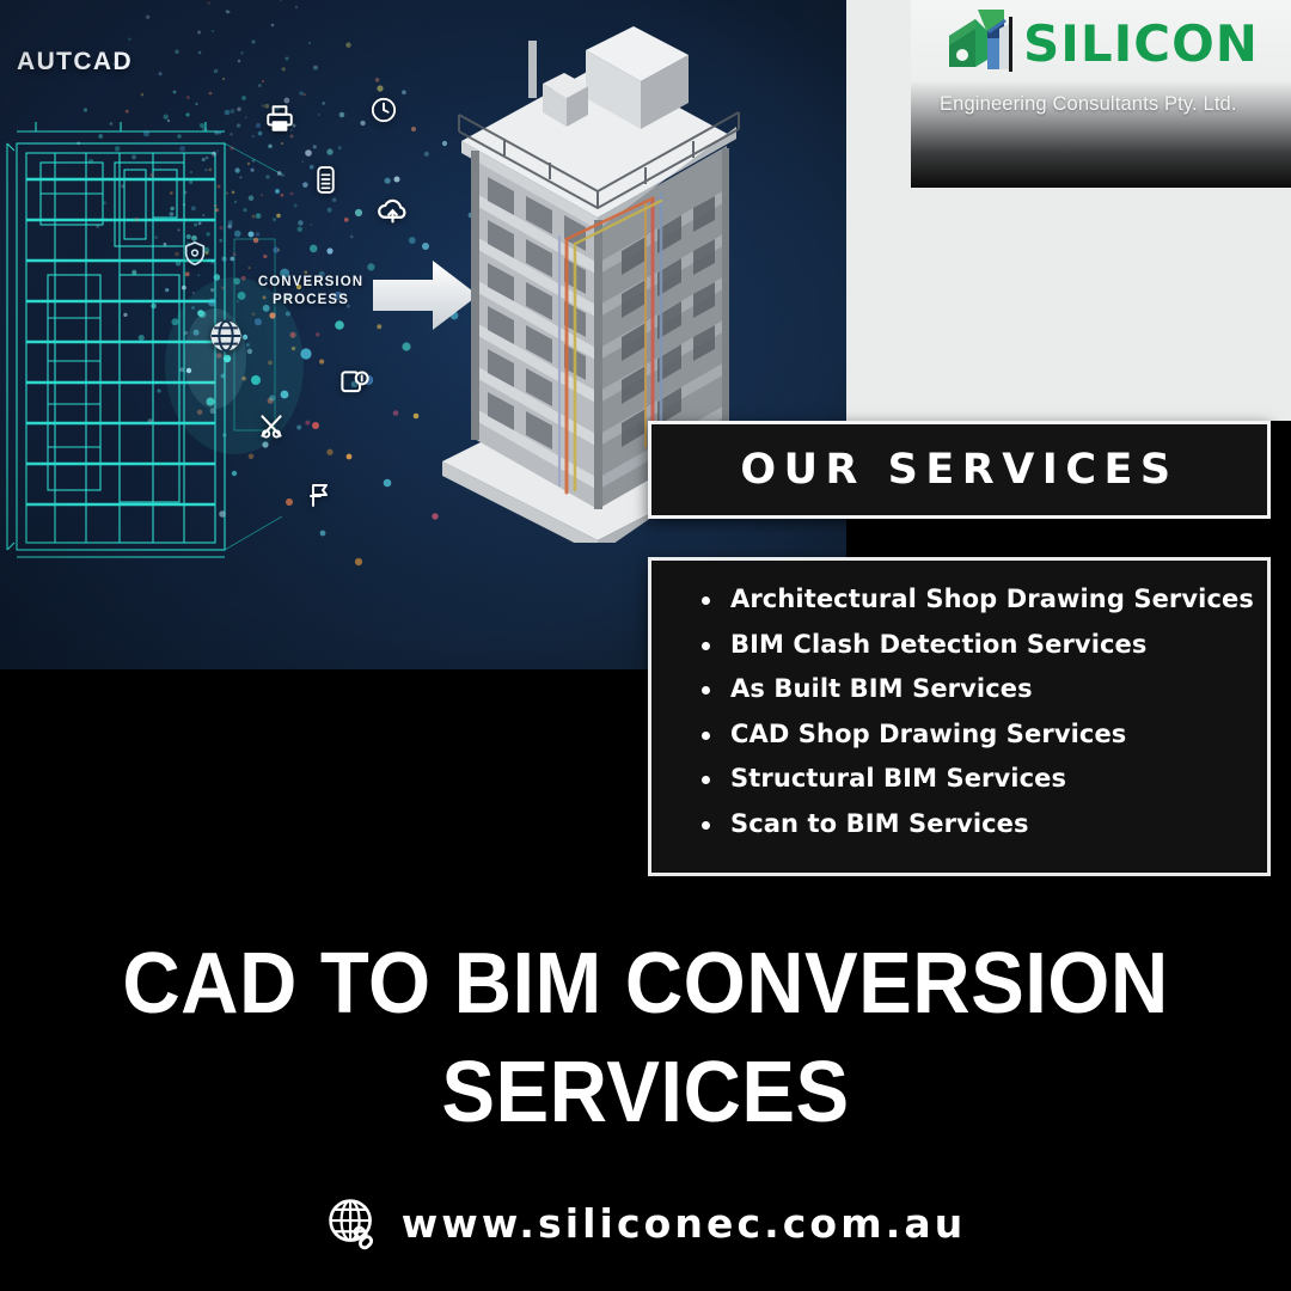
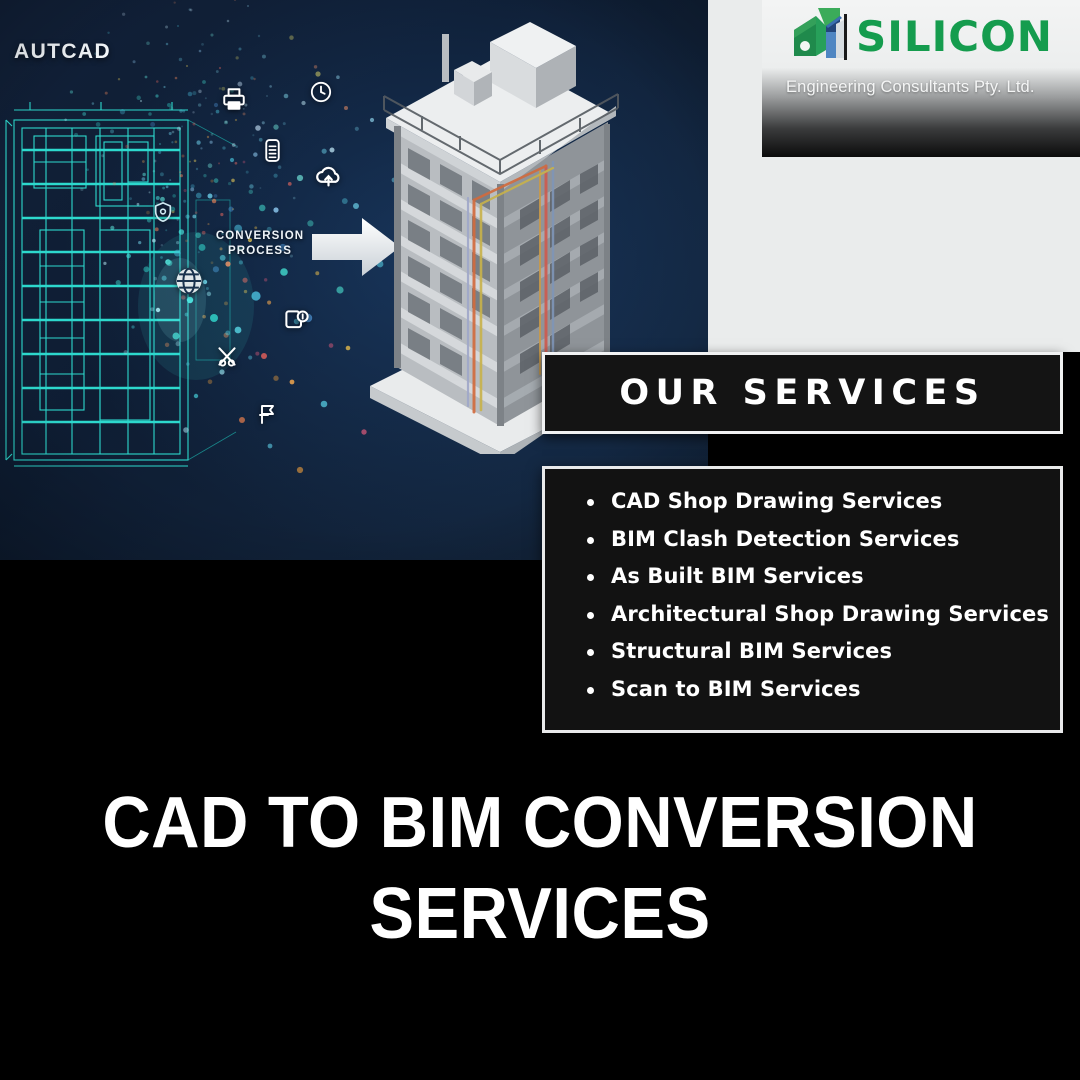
  SILICON
  Engineering Consultants Pty. Ltd.
  OUR SERVICES
- Architectural Shop Drawing Services
+ CAD Shop Drawing Services
  BIM Clash Detection Services
  As Built BIM Services
- CAD Shop Drawing Services
+ Architectural Shop Drawing Services
  Structural BIM Services
  Scan to BIM Services
  CAD TO BIM CONVERSION
  SERVICES
- www.siliconec.com.au
